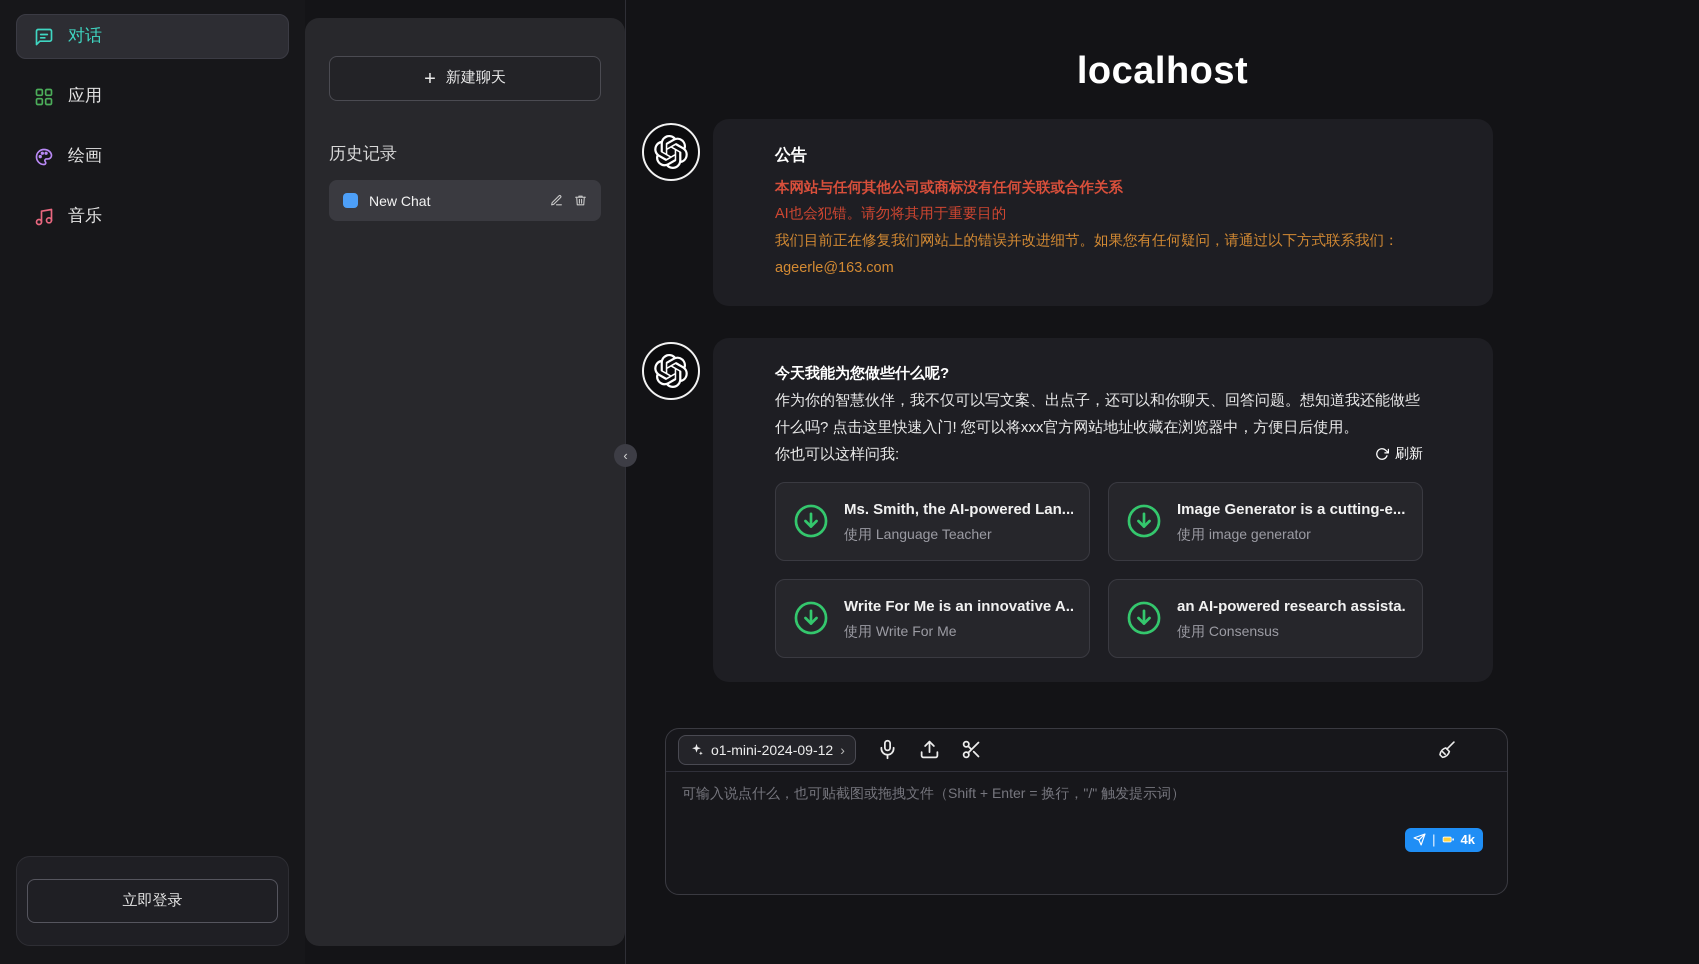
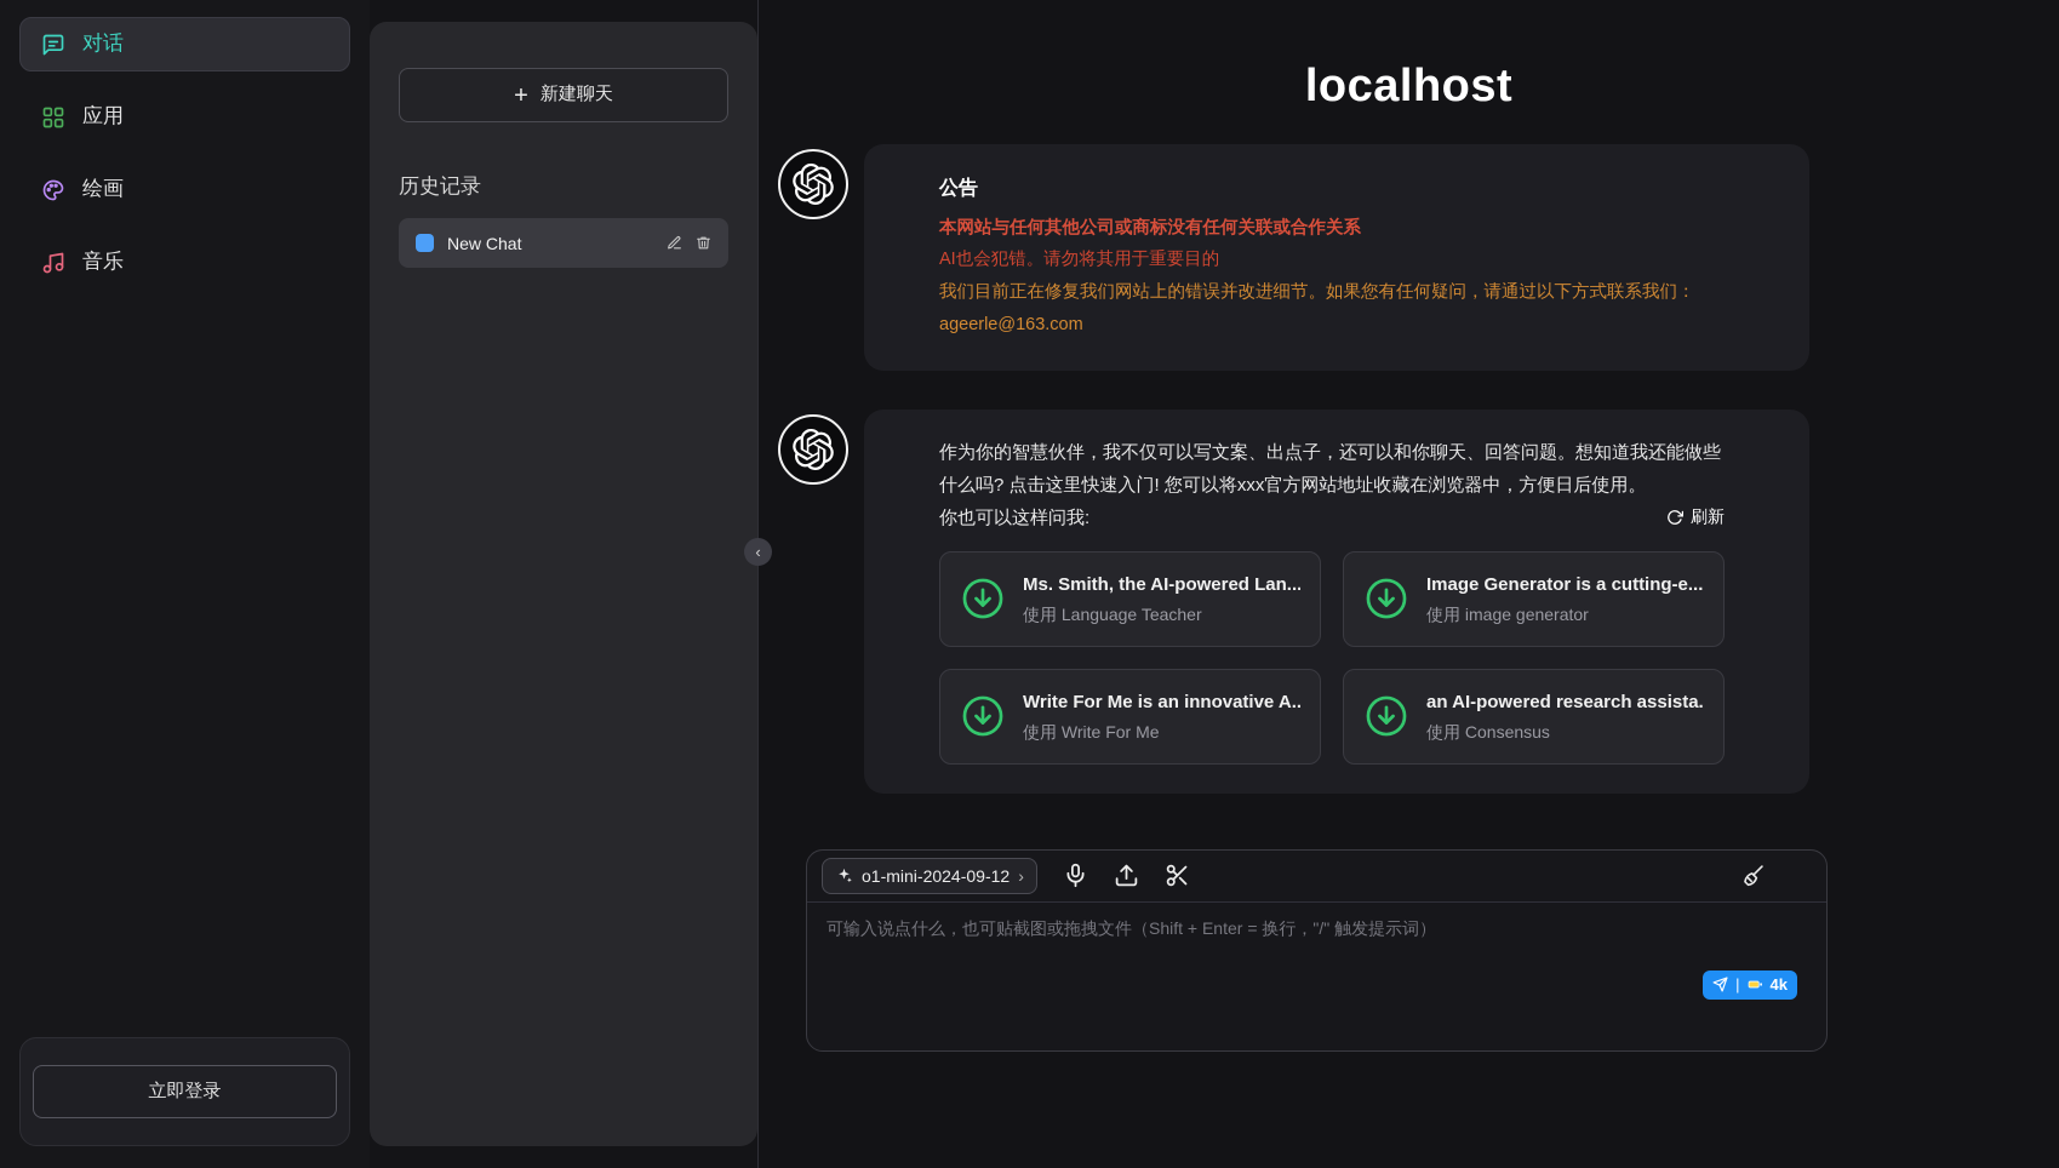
  对话
  应用
  绘画
  音乐
  立即登录
  +
  新建聊天
  历史记录
  New Chat
  ‹
  localhost
  公告
  本网站与任何其他公司或商标没有任何关联或合作关系
  AI也会犯错。请勿将其用于重要目的
  我们目前正在修复我们网站上的错误并改进细节。如果您有任何疑问，请通过以下方式联系我们：
  ageerle@163.com
- 今天我能为您做些什么呢?
  作为你的智慧伙伴，我不仅可以写文案、出点子，还可以和你聊天、回答问题。想知道我还能做些什么吗? 点击这里快速入门! 您可以将xxx官方网站地址收藏在浏览器中，方便日后使用。
  你也可以这样问我:
  刷新
  Ms. Smith, the AI-powered Lan...
  使用 Language Teacher
  Image Generator is a cutting-e...
  使用 image generator
  Write For Me is an innovative A..
  使用 Write For Me
  an AI-powered research assista.
  使用 Consensus
  o1-mini-2024-09-12
  ›
  可输入说点什么，也可贴截图或拖拽文件（Shift + Enter = 换行，"/" 触发提示词）
  |
  4k
